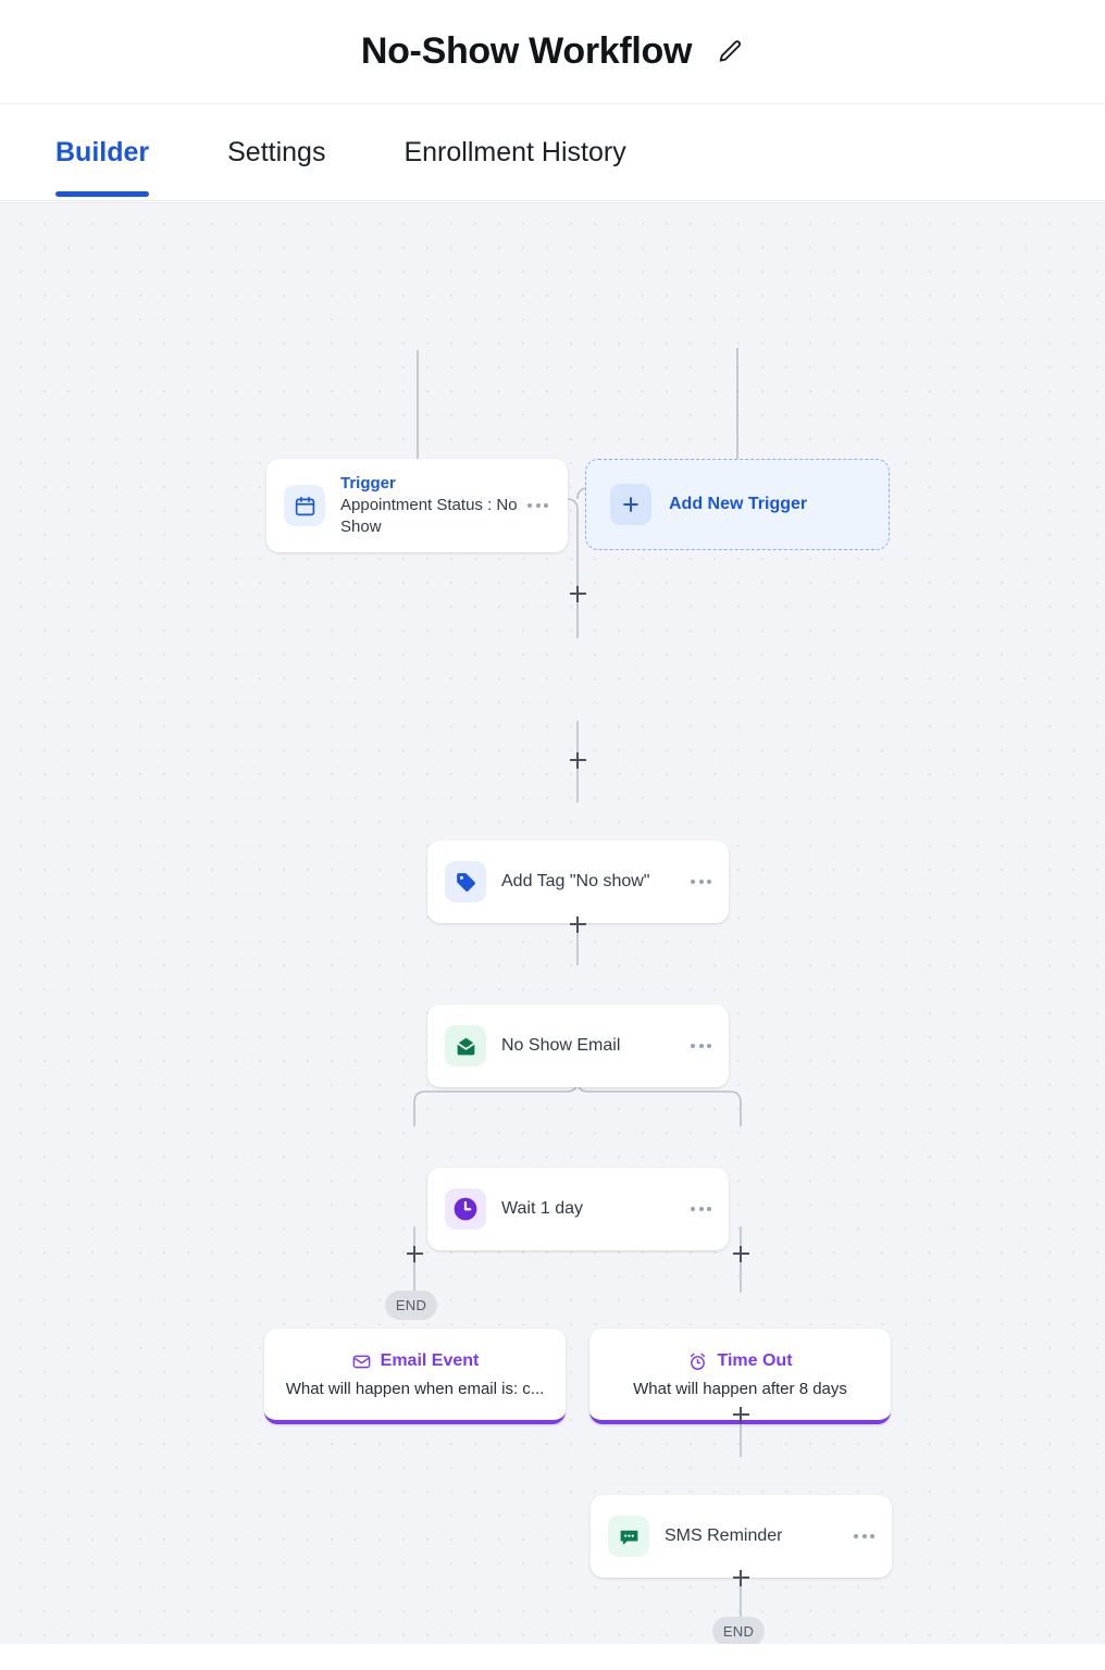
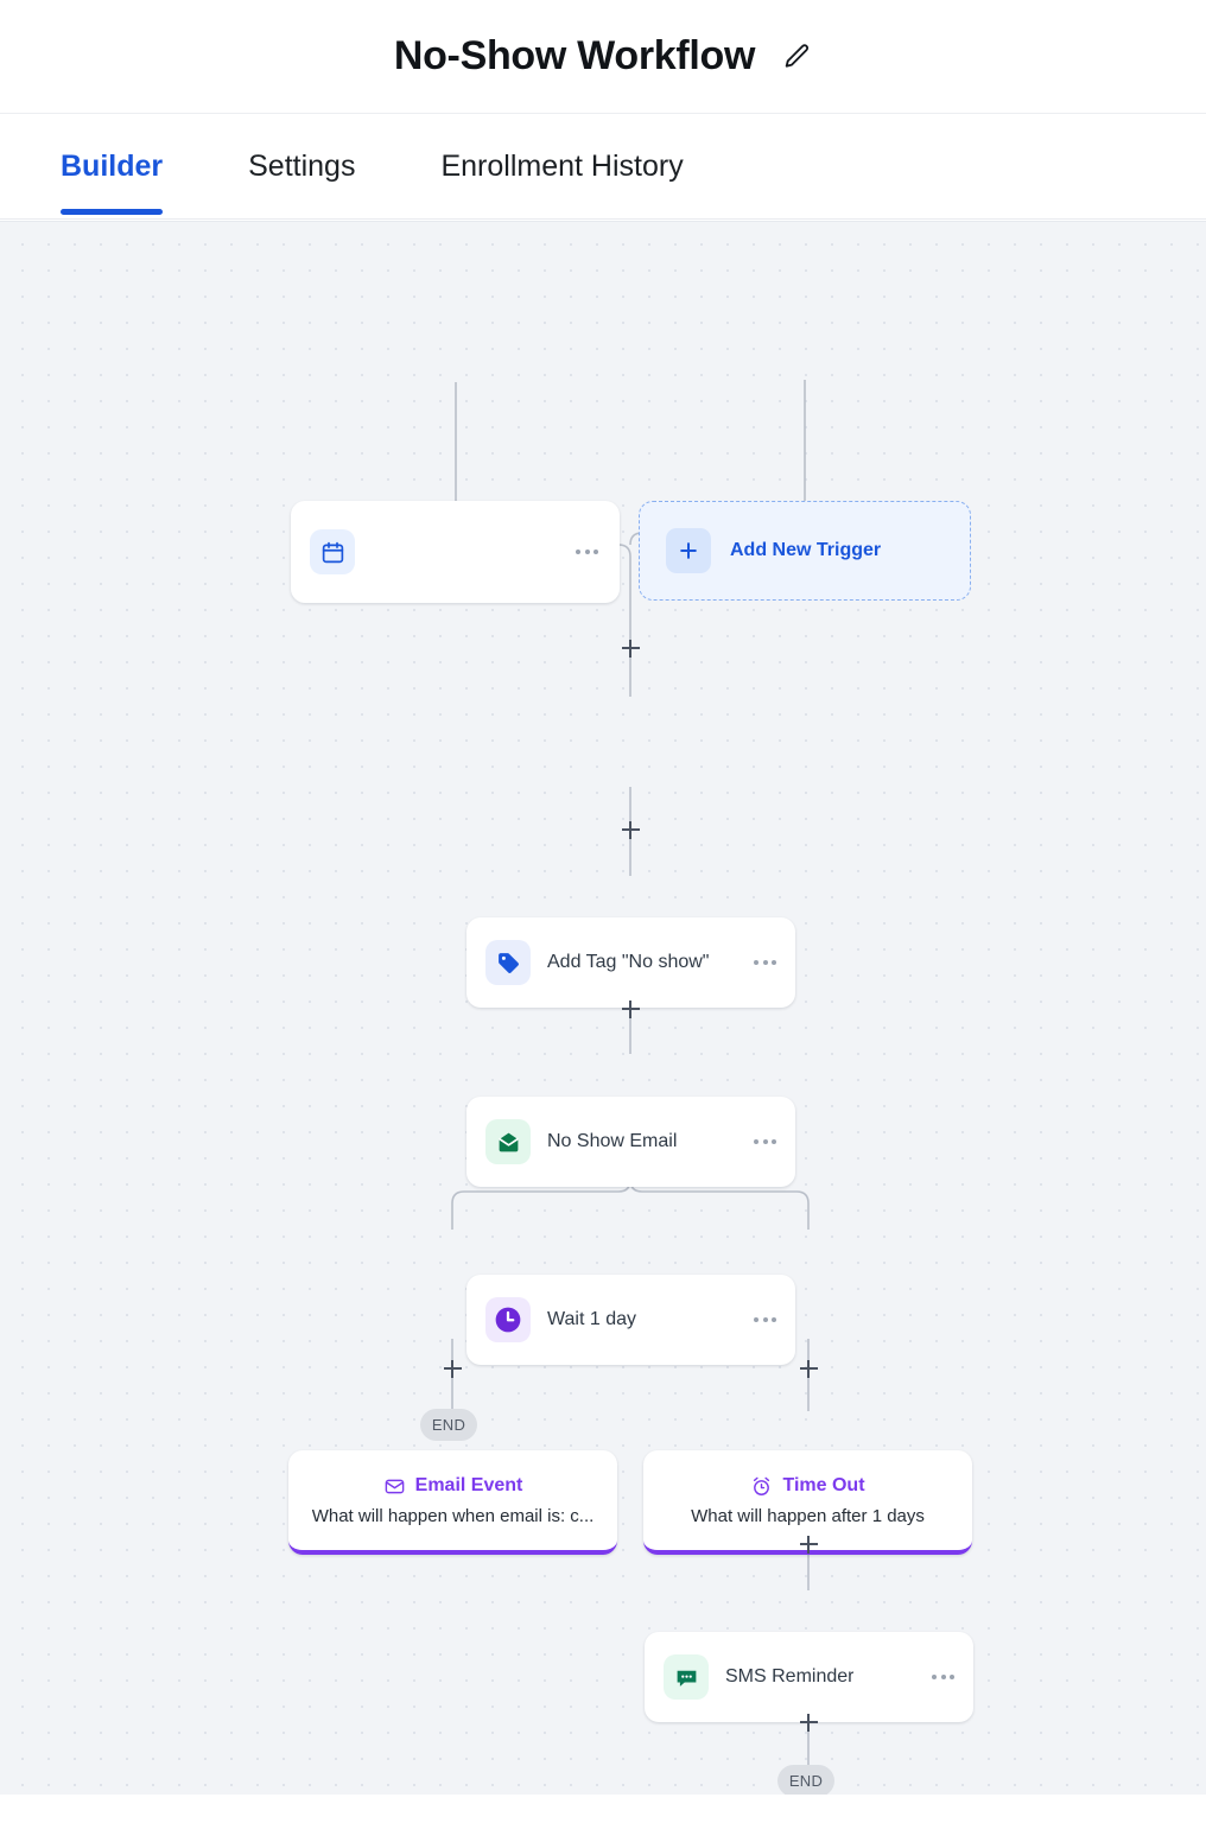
  No-Show Workflow
  Builder
  Settings
  Enrollment History
- Trigger
- Appointment Status : No Show
  Add New Trigger
  Add Tag "No show"
  No Show Email
  Wait 1 day
  Email Event
  What will happen when email is: c...
  Time Out
- What will happen after 8 days
+ What will happen after 1 days
  SMS Reminder
  END
  END
